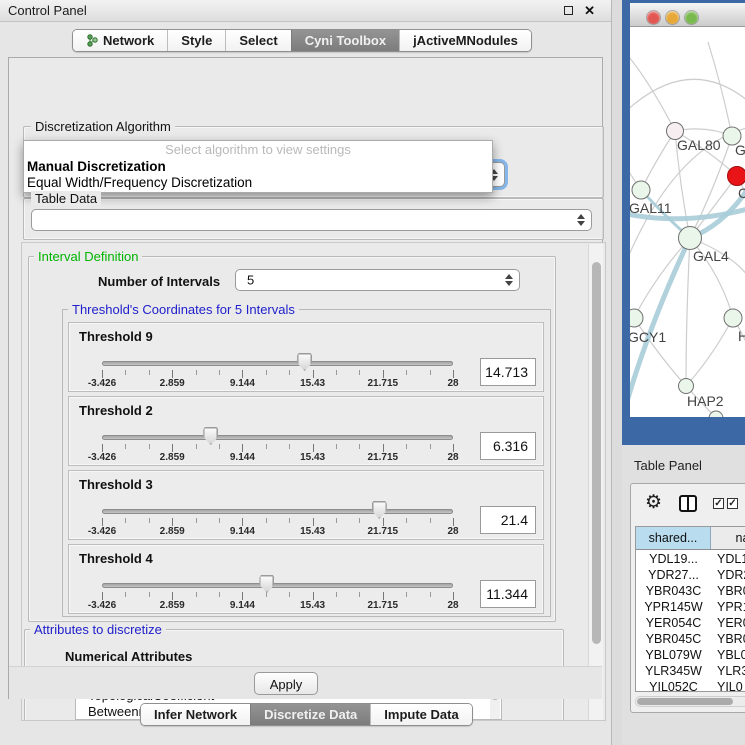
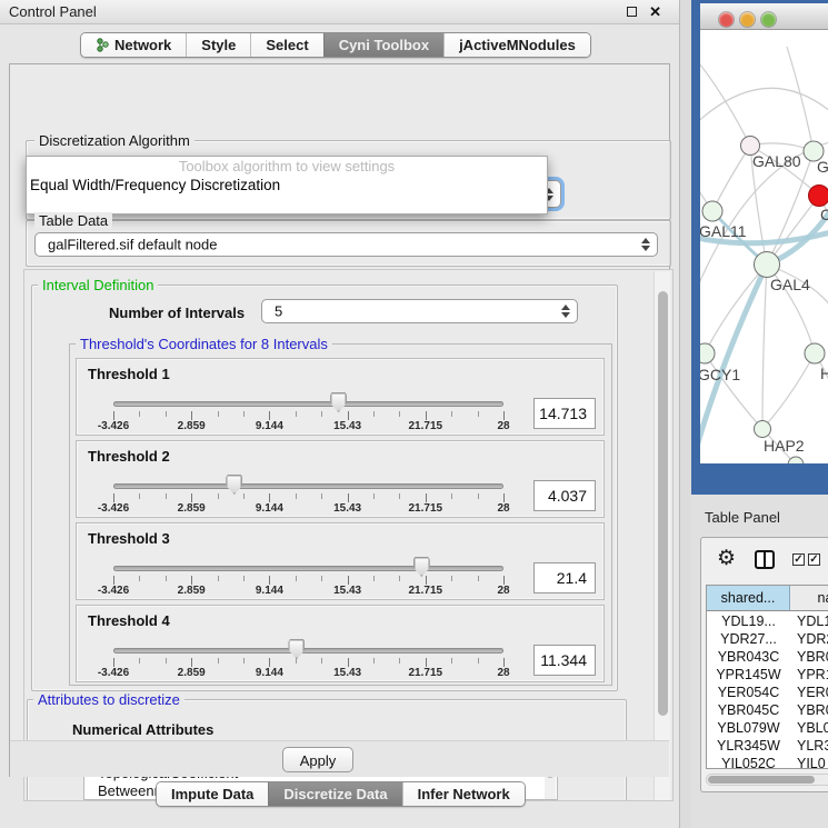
  Control Panel
  ✕
  Network
  Style
  Select
  Cyni Toolbox
  jActiveMNodules
  Discretization Algorithm
- Select algorithm to view settings
+ Toolbox algorithm to view settings
- Manual Discretization
  Equal Width/Frequency Discretization
  Table Data
+ galFiltered.sif default node
  Interval Definition
  Number of Intervals
  5
- Threshold 9
+ Threshold 1
  -3.426
  2.859
  9.144
  15.43
  21.715
  28
  14.713
  Threshold 2
  -3.426
  2.859
  9.144
  15.43
  21.715
  28
- 6.316
+ 4.037
  Threshold 3
  -3.426
  2.859
  9.144
  15.43
  21.715
  28
  21.4
  Threshold 4
  -3.426
  2.859
  9.144
  15.43
  21.715
  28
  11.344
- Threshold's Coordinates for 5 Intervals
+ Threshold's Coordinates for 8 Intervals
  Attributes to discretize
  Numerical Attributes
  Apply
- Infer Network
+ Impute Data
  Discretize Data
- Impute Data
+ Infer Network
  GAL80
  C
  GAL11
  GAL4
  GCY1
  H
  HAP2
  Table Panel
  ⚙
  ✓
  ✓
  shared...
  YDL19...
  YDL
  YDR27...
  YDR
  YBR043C
  YBR
  YPR145W
  YPR
  YER054C
  YER
  YBR045C
  YBR
  YBL079W
  YBL0
  YLR345W
  YLR
  YIL052C
  YIL0
